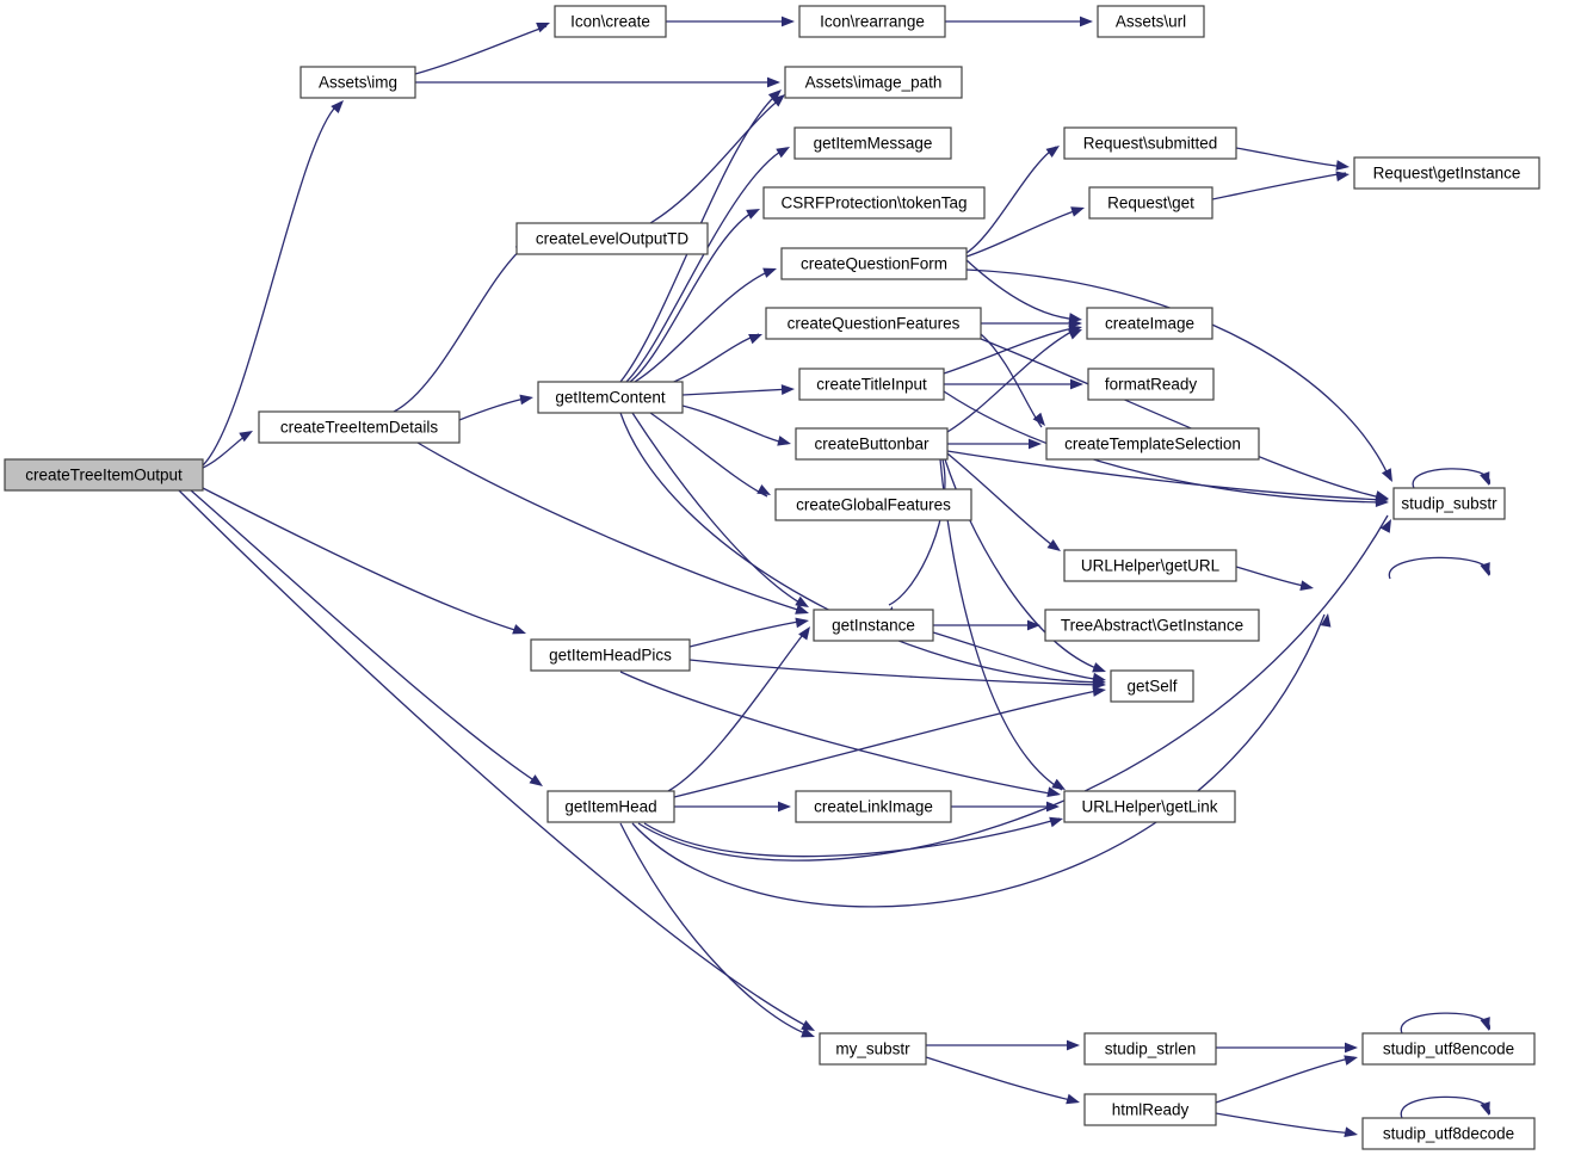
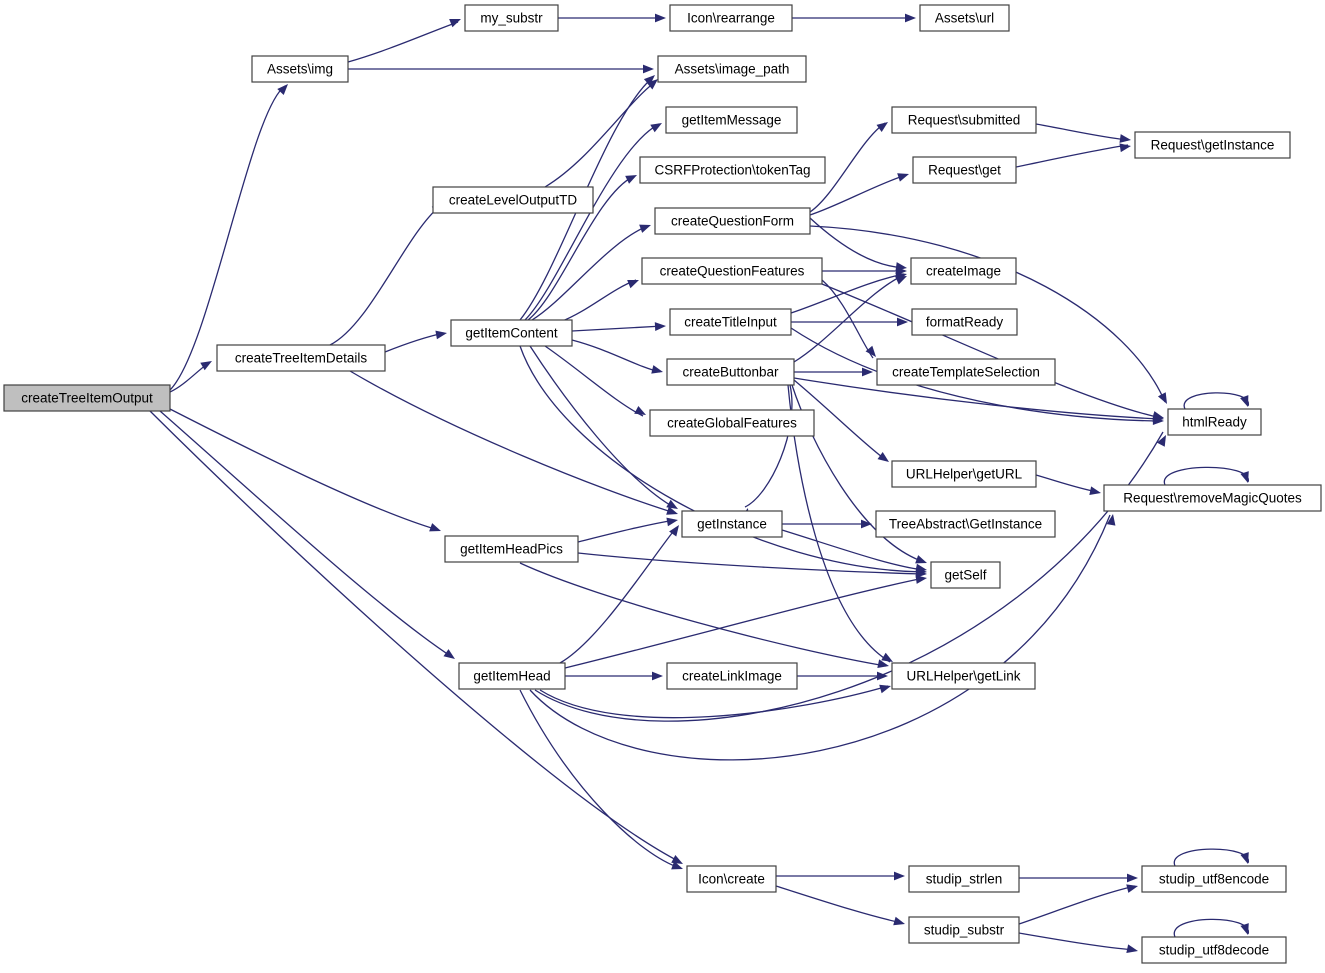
  createTreeItemOutput
  createTreeItemDetails
  Assets\img
- Icon\create
+ my_substr
  Icon\rearrange
  Assets\url
  Assets\image_path
  getItemMessage
  CSRFProtection\tokenTag
  createQuestionForm
  createLevelOutputTD
  getItemContent
  createQuestionFeatures
  createTitleInput
  createButtonbar
  createGlobalFeatures
  createImage
  formatReady
  createTemplateSelection
  Request\submitted
  Request\get
  Request\getInstance
- studip_substr
+ htmlReady
+ Request\removeMagicQuotes
  URLHelper\getURL
  getInstance
  TreeAbstract\GetInstance
  getSelf
  getItemHeadPics
  getItemHead
  createLinkImage
  URLHelper\getLink
- my_substr
+ Icon\create
  studip_strlen
- htmlReady
+ studip_substr
  studip_utf8encode
  studip_utf8decode
